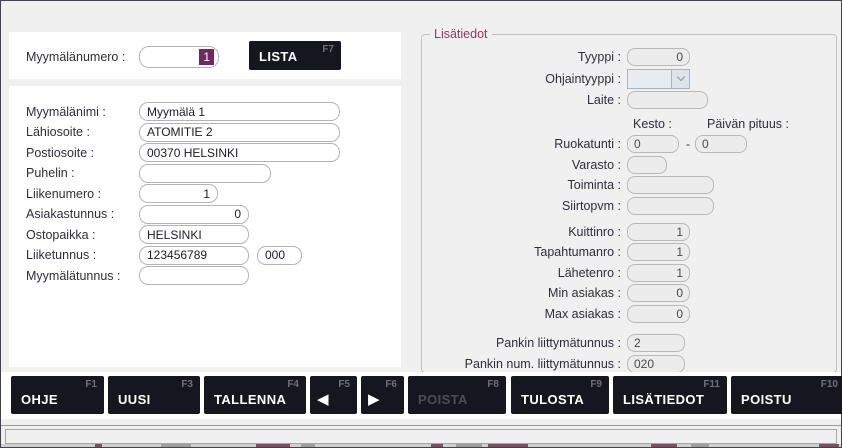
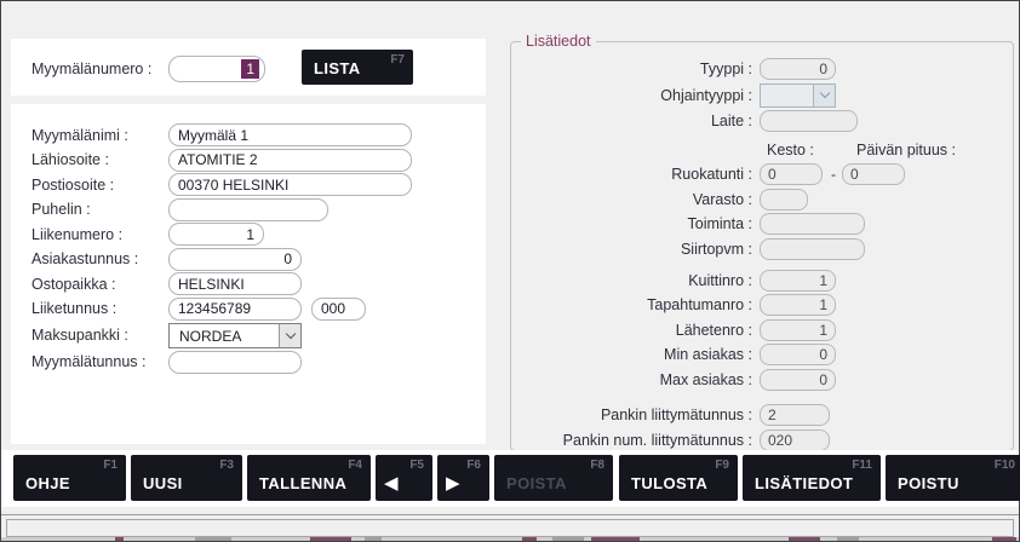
  Myymälänumero :
  1
  LISTA
  F7
  Myymälänimi :
  Myymälä 1
  Lähiosoite :
  ATOMITIE 2
  Postiosoite :
  00370 HELSINKI
  Puhelin :
  Liikenumero :
  1
  Asiakastunnus :
  0
  Ostopaikka :
  HELSINKI
  Liiketunnus :
  123456789
  000
+ Maksupankki :
+ NORDEA
  Myymälätunnus :
  Lisätiedot
  Tyyppi :
  0
  Ohjaintyyppi :
  Laite :
  Kesto :
  Päivän pituus :
  Ruokatunti :
  0
  -
  0
  Varasto :
  Toiminta :
  Siirtopvm :
  Kuittinro :
  1
  Tapahtumanro :
  1
  Lähetenro :
  1
  Min asiakas :
  0
  Max asiakas :
  0
  Pankin liittymätunnus :
  2
  Pankin num. liittymätunnus :
  020
  OHJE
  F1
  UUSI
  F3
  TALLENNA
  F4
  ◀
  F5
  ▶
  F6
  POISTA
  F8
  TULOSTA
  F9
  LISÄTIEDOT
  F11
  POISTU
  F10
